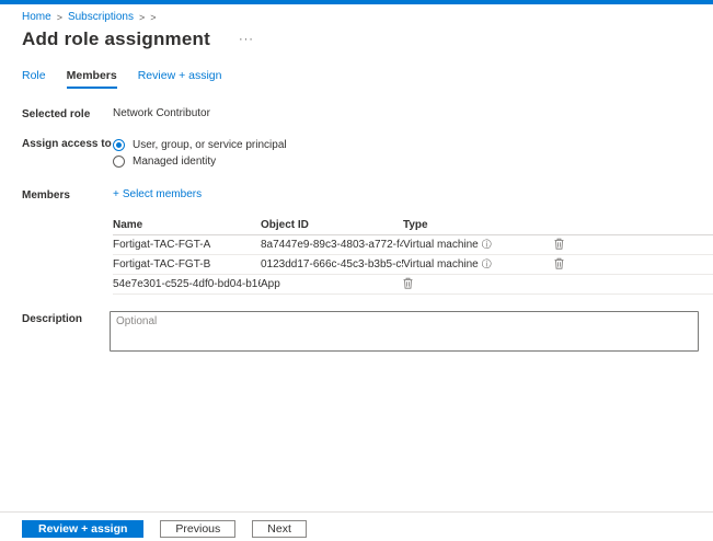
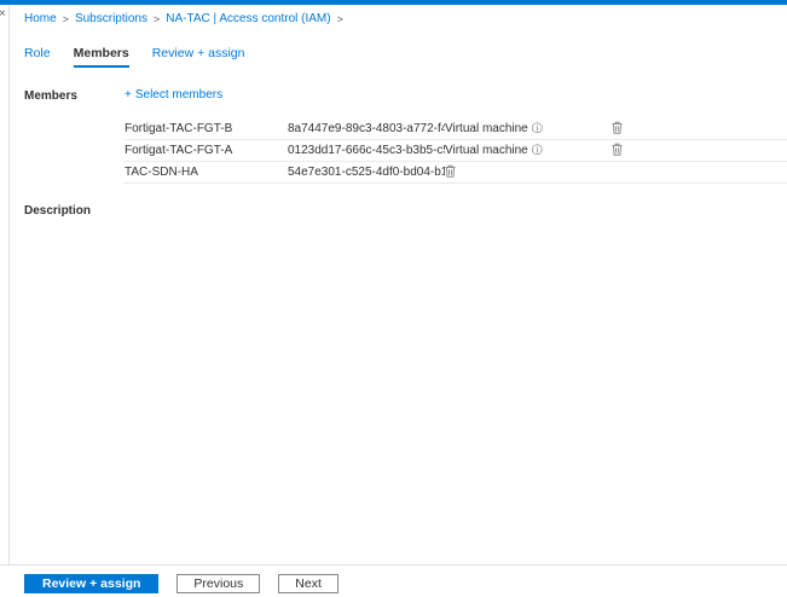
+ ×
  Home
  >
  Subscriptions
  >
+ NA-TAC | Access control (IAM)
  >
- Add role assignment
- ···
  Role
  Members
  Review + assign
- Selected role
- Network Contributor
- Assign access to
- User, group, or service principal
- Managed identity
  Members
  +
  Select members
- Name
- Object ID
- Type
- Fortigat-TAC-FGT-A
+ Fortigat-TAC-FGT-B
  8a7447e9-89c3-4803-a772-f4
  Virtual machine
  ⓘ
- Fortigat-TAC-FGT-B
+ Fortigat-TAC-FGT-A
  Virtual machine
  ⓘ
+ TAC-SDN-HA
  54e7e301-c525-4df0-bd04-b1
- App
  Description
- Optional
  Review + assign
  Previous
  Next
